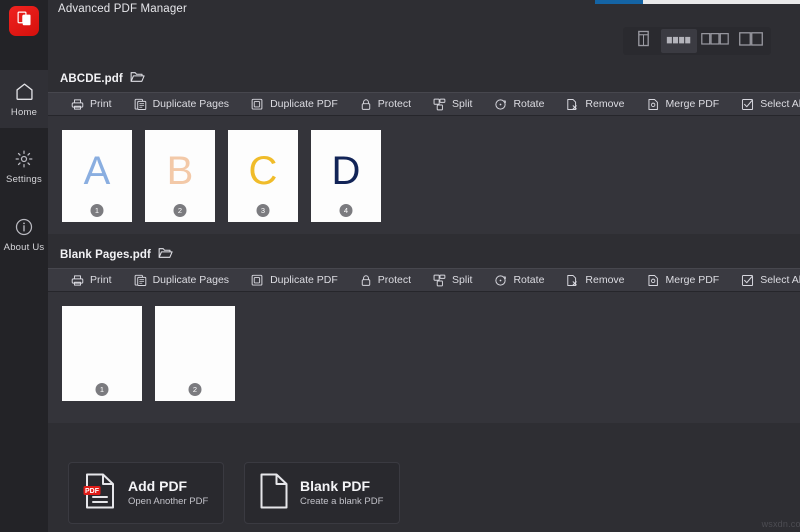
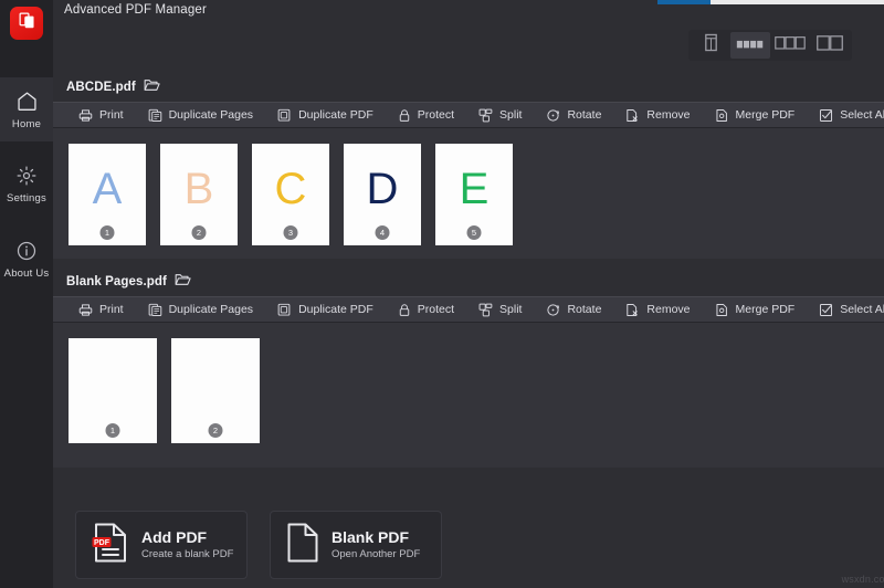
  Home
  Settings
  About Us
  Advanced PDF Manager
  ABCDE.pdf
  Print
  Duplicate Pages
  Duplicate PDF
  Protect
  Split
  Rotate
  Remove
  Merge PDF
  Select A
  A
  1
  B
  2
  C
  3
  D
  4
+ E
+ 5
  Blank Pages.pdf
  Print
  Duplicate Pages
  Duplicate PDF
  Protect
  Split
  Rotate
  Remove
  Merge PDF
  Select A
  1
  2
  Add PDF
- Open Another PDF
+ Create a blank PDF
  Blank PDF
- Create a blank PDF
+ Open Another PDF
  wsxdn.co
